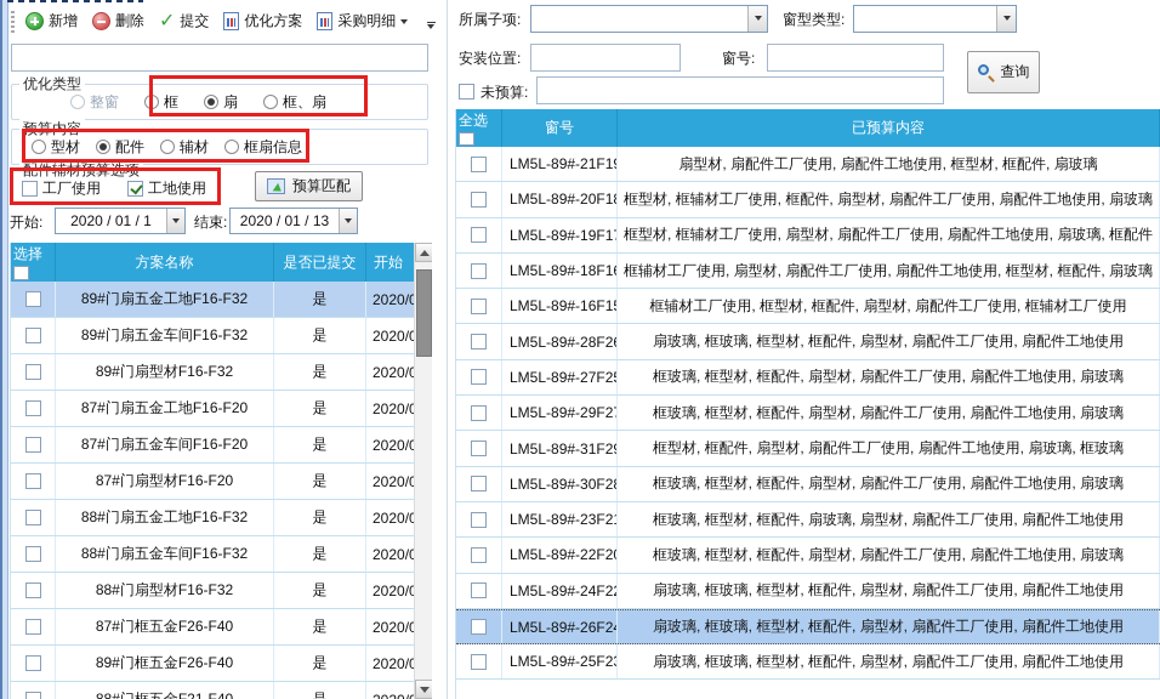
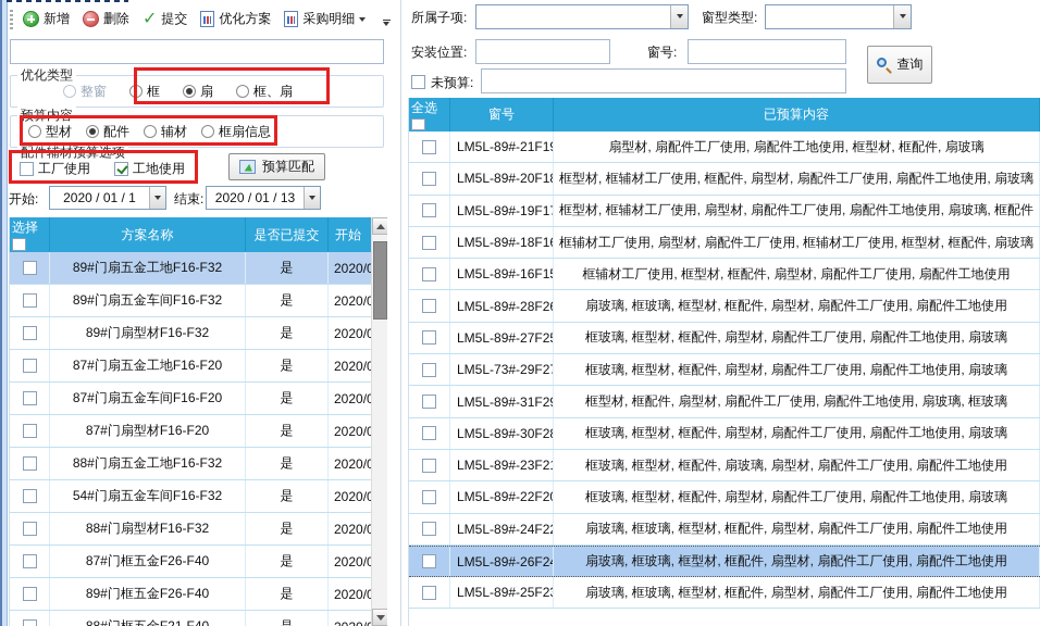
  新增
  删除
  ✓
  提交
  优化方案
  采购明细
  优化类型
  整窗
  框
  扇
  框、扇
  预算内容
  型材
  配件
  辅材
  框扇信息
  配件辅材预算选项
  工厂使用
  工地使用
  预算匹配
  开始:
  2020 / 01 / 1
  结束:
  2020 / 01 / 13
  选择
  方案名称
  是否已提交
  开始
  89#门扇五金工地F16-F32
  是
  2020/
  89#门扇五金车间F16-F32
  是
  2020/
  89#门扇型材F16-F32
  是
  2020/
  87#门扇五金工地F16-F20
  是
  2020/
  87#门扇五金车间F16-F20
  是
  2020/
  87#门扇型材F16-F20
  是
  2020/
  88#门扇五金工地F16-F32
  是
  2020/
- 88#门扇五金车间F16-F32
+ 54#门扇五金车间F16-F32
  是
  2020/
  88#门扇型材F16-F32
  是
  2020/
  87#门框五金F26-F40
  是
  2020/
  89#门框五金F26-F40
  是
  2020/
  所属子项:
  窗型类型:
  安装位置:
  窗号:
  查询
  未预算:
  全选
  窗号
  已预算内容
  LM5L-89#-21F19
  扇型材, 扇配件工厂使用, 扇配件工地使用, 框型材, 框配件, 扇玻璃
  LM5L-89#-20F18
  框型材, 框辅材工厂使用, 框配件, 扇型材, 扇配件工厂使用, 扇配件工地使用, 扇玻璃
  LM5L-89#-19F17
  框型材, 框辅材工厂使用, 扇型材, 扇配件工厂使用, 扇配件工地使用, 扇玻璃, 框配件
  LM5L-89#-18F16
- 框辅材工厂使用, 扇型材, 扇配件工厂使用, 扇配件工地使用, 框型材, 框配件, 扇玻璃
+ 框辅材工厂使用, 扇型材, 扇配件工厂使用, 框辅材工厂使用, 框型材, 框配件, 扇玻璃
  LM5L-89#-16F15
- 框辅材工厂使用, 框型材, 框配件, 扇型材, 扇配件工厂使用, 框辅材工厂使用
+ 框辅材工厂使用, 框型材, 框配件, 扇型材, 扇配件工厂使用, 扇配件工地使用
  LM5L-89#-28F26
  扇玻璃, 框玻璃, 框型材, 框配件, 扇型材, 扇配件工厂使用, 扇配件工地使用
  LM5L-89#-27F25
  框玻璃, 框型材, 框配件, 扇型材, 扇配件工厂使用, 扇配件工地使用, 扇玻璃
- LM5L-89#-29F27
+ LM5L-73#-29F27
  框玻璃, 框型材, 框配件, 扇型材, 扇配件工厂使用, 扇配件工地使用, 扇玻璃
  LM5L-89#-31F29
  框型材, 框配件, 扇型材, 扇配件工厂使用, 扇配件工地使用, 扇玻璃, 框玻璃
  LM5L-89#-30F28
  框玻璃, 框型材, 框配件, 扇型材, 扇配件工厂使用, 扇配件工地使用, 扇玻璃
  LM5L-89#-23F21
  框玻璃, 框型材, 框配件, 扇玻璃, 扇型材, 扇配件工厂使用, 扇配件工地使用
  LM5L-89#-22F20
  框玻璃, 框型材, 框配件, 扇型材, 扇配件工厂使用, 扇配件工地使用, 扇玻璃
  LM5L-89#-24F22
  扇玻璃, 框玻璃, 框型材, 框配件, 扇型材, 扇配件工厂使用, 扇配件工地使用
  LM5L-89#-26F24
  扇玻璃, 框玻璃, 框型材, 框配件, 扇型材, 扇配件工厂使用, 扇配件工地使用
  LM5L-89#-25F23
  扇玻璃, 框玻璃, 框型材, 框配件, 扇型材, 扇配件工厂使用, 扇配件工地使用
